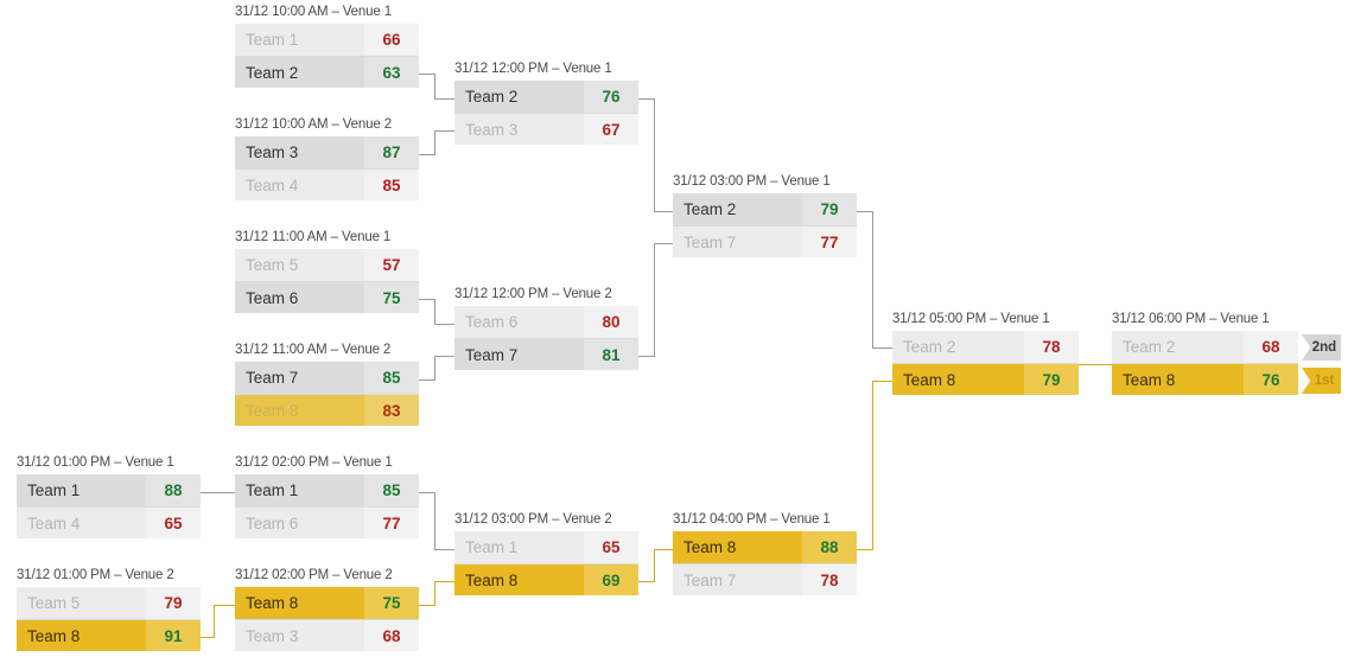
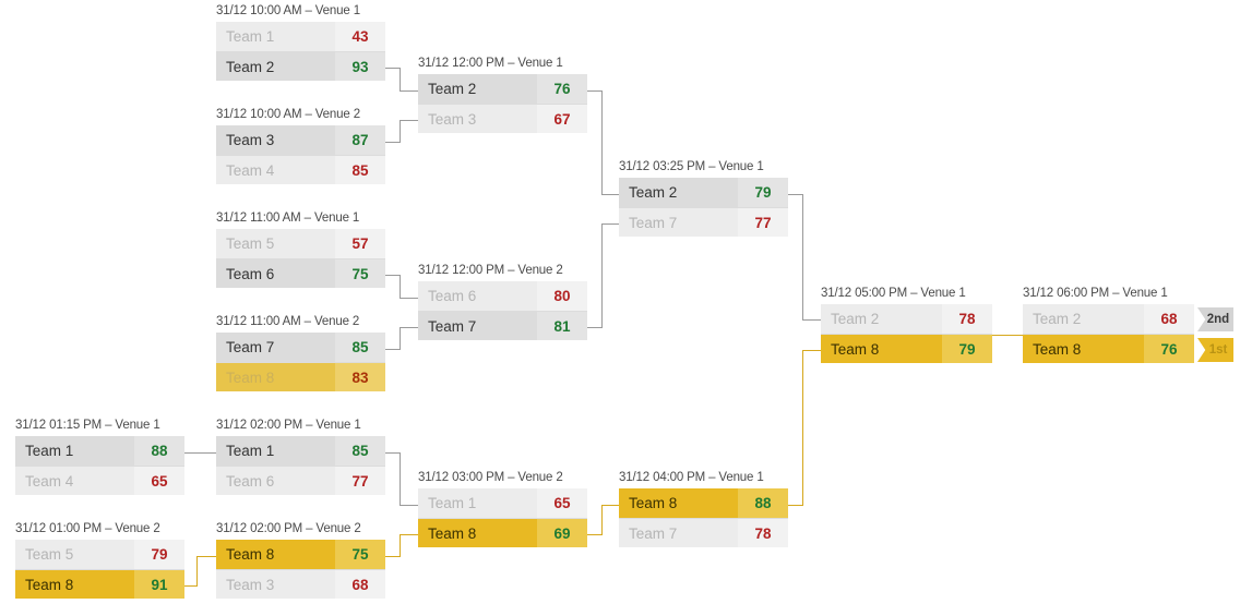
  31/12 10:00 AM – Venue 1
  Team 1
- 66
+ 43
  Team 2
- 63
+ 93
  31/12 10:00 AM – Venue 2
  Team 3
  87
  Team 4
  85
  31/12 11:00 AM – Venue 1
  Team 5
  57
  Team 6
  75
  31/12 11:00 AM – Venue 2
  Team 7
  85
  Team 8
  83
  31/12 12:00 PM – Venue 1
  Team 2
  76
  Team 3
  67
  31/12 12:00 PM – Venue 2
  Team 6
  80
  Team 7
  81
- 31/12 03:00 PM – Venue 1
+ 31/12 03:25 PM – Venue 1
  Team 2
  79
  Team 7
  77
  31/12 05:00 PM – Venue 1
  Team 2
  78
  Team 8
  79
  31/12 06:00 PM – Venue 1
  Team 2
  68
  Team 8
  76
  2nd
  1st
- 31/12 01:00 PM – Venue 1
+ 31/12 01:15 PM – Venue 1
  Team 1
  88
  Team 4
  65
  31/12 01:00 PM – Venue 2
  Team 5
  79
  Team 8
  91
  31/12 02:00 PM – Venue 1
  Team 1
  85
  Team 6
  77
  31/12 02:00 PM – Venue 2
  Team 8
  75
  Team 3
  68
  31/12 03:00 PM – Venue 2
  Team 1
  65
  Team 8
  69
  31/12 04:00 PM – Venue 1
  Team 8
  88
  Team 7
  78
